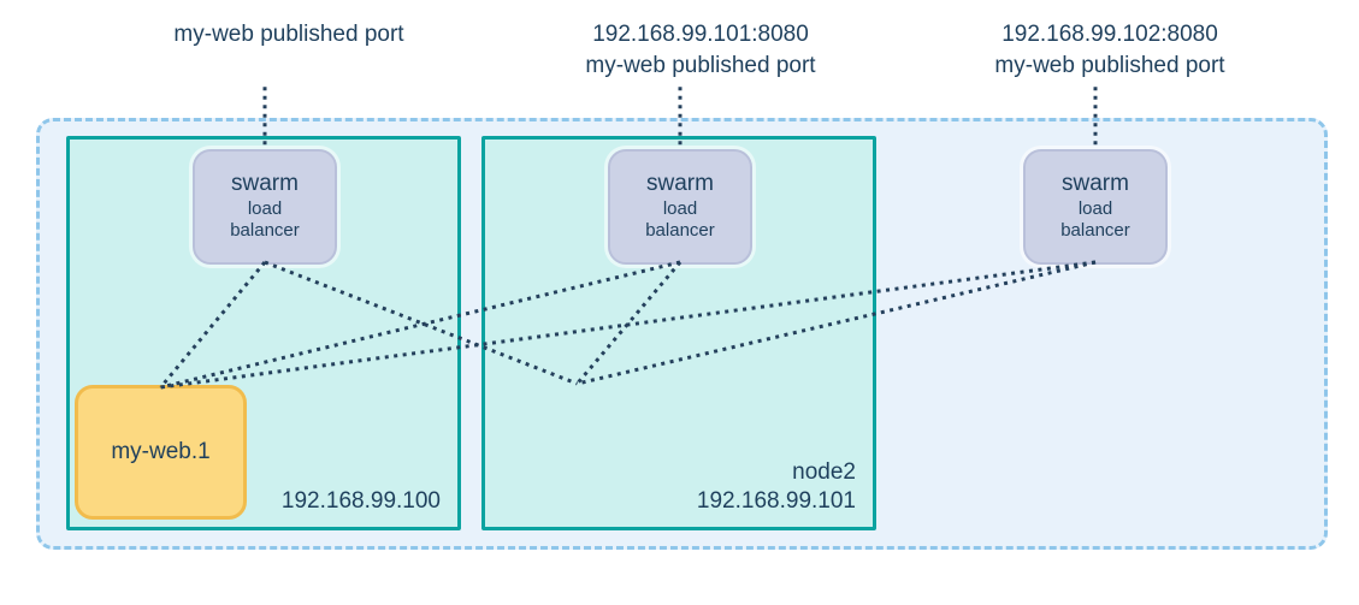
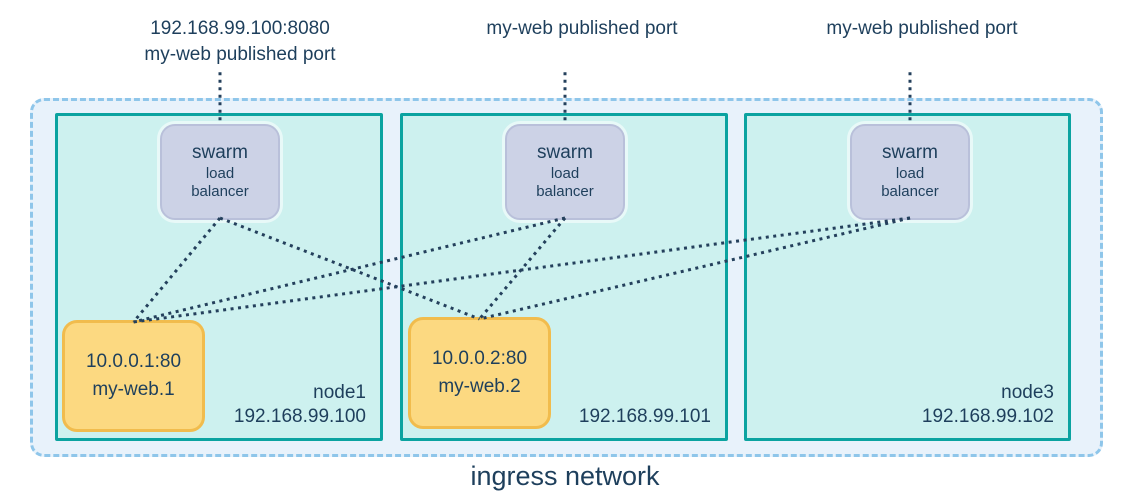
+ 192.168.99.100:8080
  my-web published port
- 192.168.99.101:8080
  my-web published port
- 192.168.99.102:8080
  my-web published port
+ node1
  192.168.99.100
- node2
  192.168.99.101
+ node3
+ 192.168.99.102
  swarm
  load
  balancer
  swarm
  load
  balancer
  swarm
  load
  balancer
+ 10.0.0.1:80
  my-web.1
+ 10.0.0.2:80
+ my-web.2
+ ingress network
